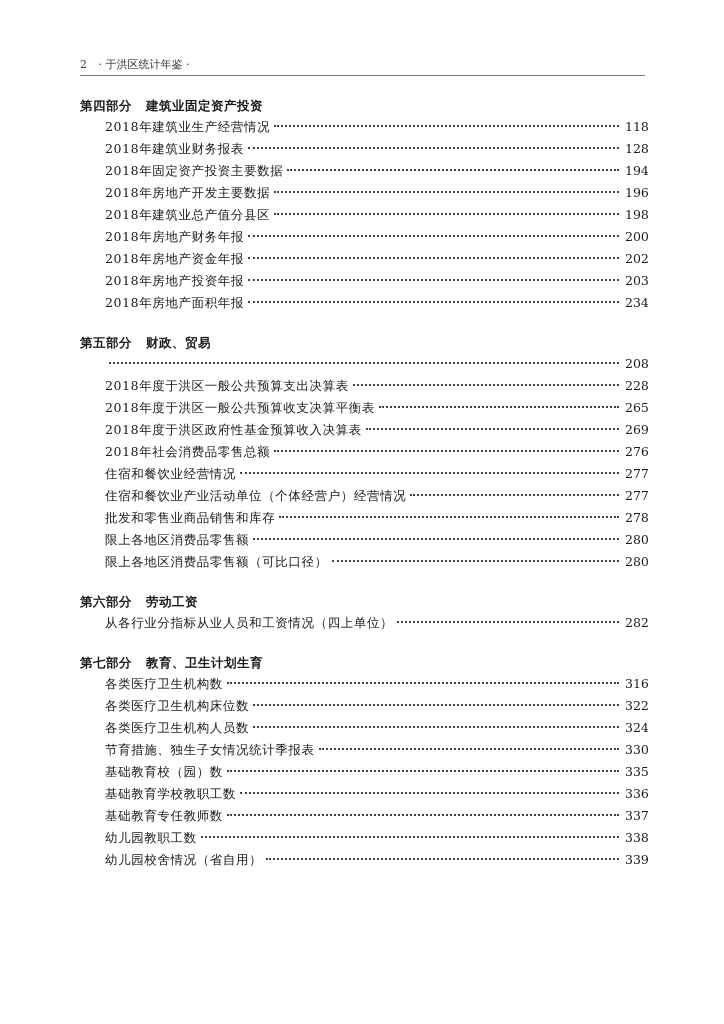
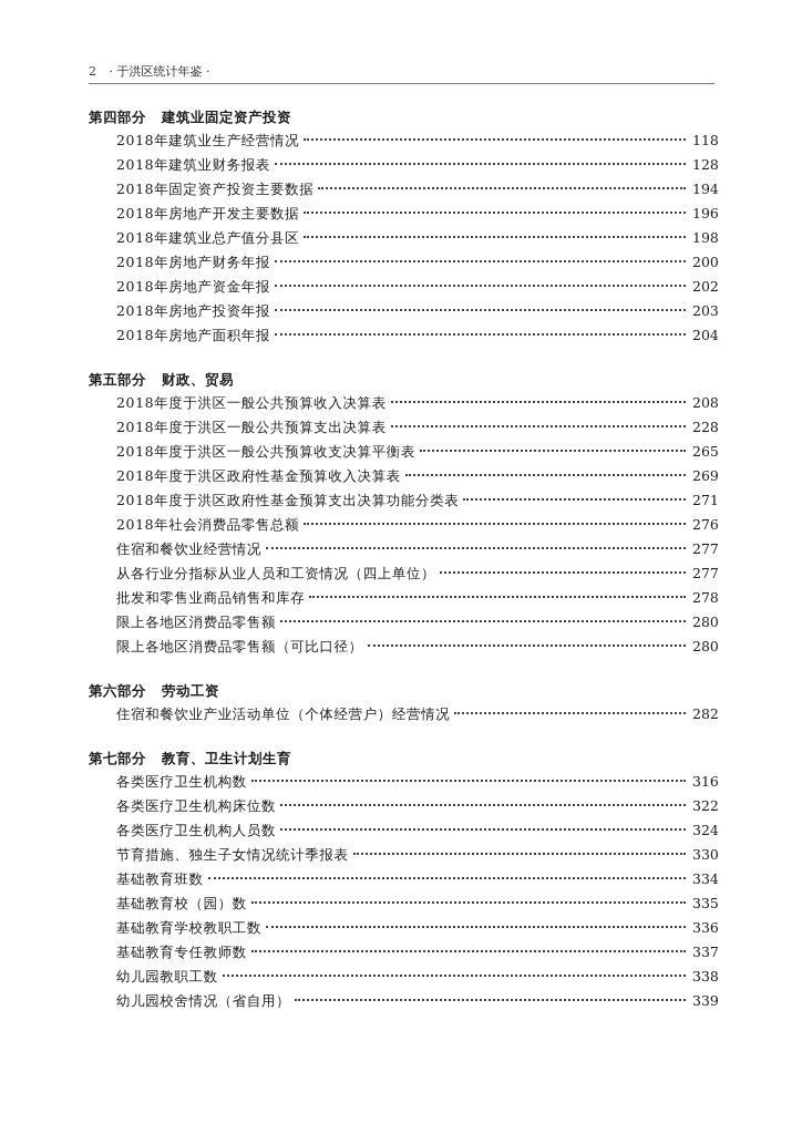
  2 · 于洪区统计年鉴 ·
  第四部分 建筑业固定资产投资
  2018年建筑业生产经营情况
  118
  2018年建筑业财务报表
  128
  2018年固定资产投资主要数据
  194
  2018年房地产开发主要数据
  196
  2018年建筑业总产值分县区
  198
  2018年房地产财务年报
  200
  2018年房地产资金年报
  202
  2018年房地产投资年报
  203
  2018年房地产面积年报
- 234
+ 204
  第五部分 财政、贸易
+ 2018年度于洪区一般公共预算收入决算表
  208
  2018年度于洪区一般公共预算支出决算表
  228
  2018年度于洪区一般公共预算收支决算平衡表
  265
  2018年度于洪区政府性基金预算收入决算表
  269
+ 2018年度于洪区政府性基金预算支出决算功能分类表
+ 271
  2018年社会消费品零售总额
  276
  住宿和餐饮业经营情况
  277
- 住宿和餐饮业产业活动单位（个体经营户）经营情况
+ 从各行业分指标从业人员和工资情况（四上单位）
  277
  批发和零售业商品销售和库存
  278
  限上各地区消费品零售额
  280
  限上各地区消费品零售额（可比口径）
  280
  第六部分 劳动工资
- 从各行业分指标从业人员和工资情况（四上单位）
+ 住宿和餐饮业产业活动单位（个体经营户）经营情况
  282
  第七部分 教育、卫生计划生育
  各类医疗卫生机构数
  316
  各类医疗卫生机构床位数
  322
  各类医疗卫生机构人员数
  324
  节育措施、独生子女情况统计季报表
  330
+ 基础教育班数
+ 334
  基础教育校（园）数
  335
  基础教育学校教职工数
  336
  基础教育专任教师数
  337
  幼儿园教职工数
  338
  幼儿园校舍情况（省自用）
  339
